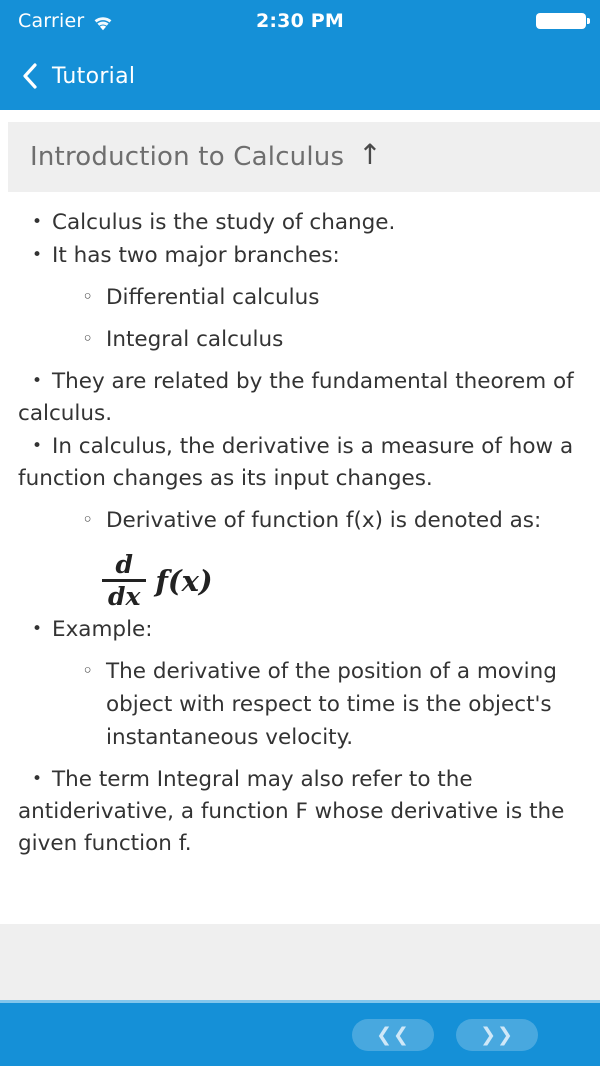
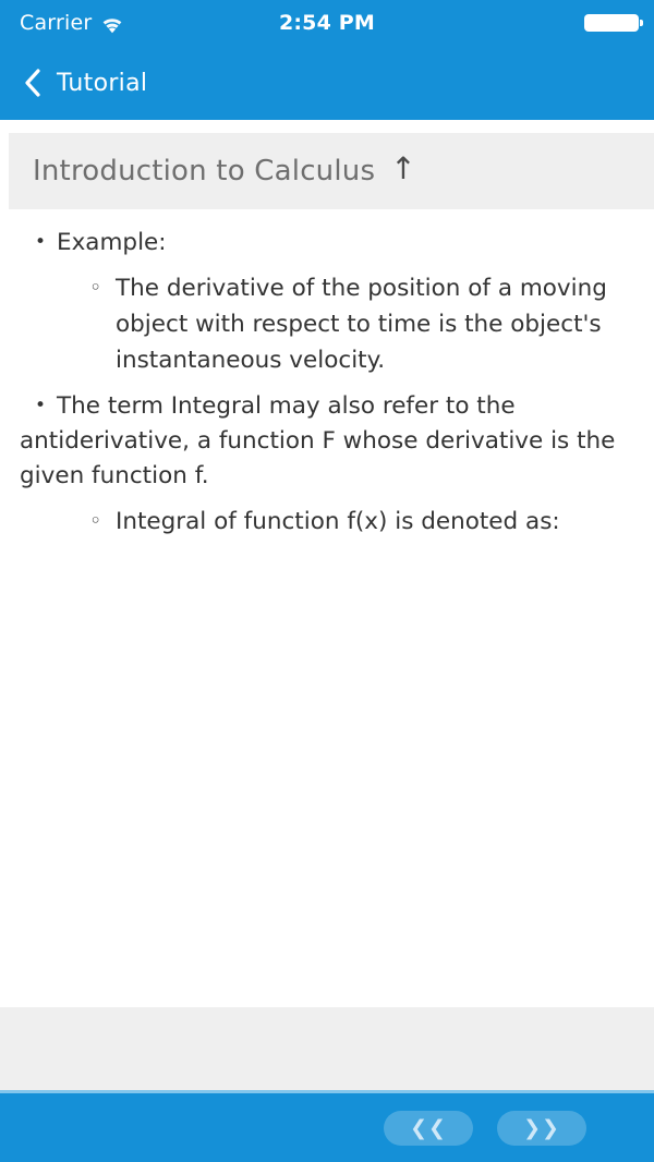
  Carrier
- 2:30 PM
+ 2:54 PM
  Tutorial
  Introduction to Calculus
  ↑
- Calculus is the study of change.
- It has two major branches:
- Differential calculus
- Integral calculus
- They are related by the fundamental theorem of calculus.
- In calculus, the derivative is a measure of how a function changes as its input changes.
- Derivative of function f(x) is denoted as:
- d
- dx
- f(x)
  Example:
  The derivative of the position of a moving object with respect to time is the object's instantaneous velocity.
  The term Integral may also refer to the antiderivative, a function F whose derivative is the given function f.
+ Integral of function f(x) is denoted as:
  ❮❮
  ❯❯
